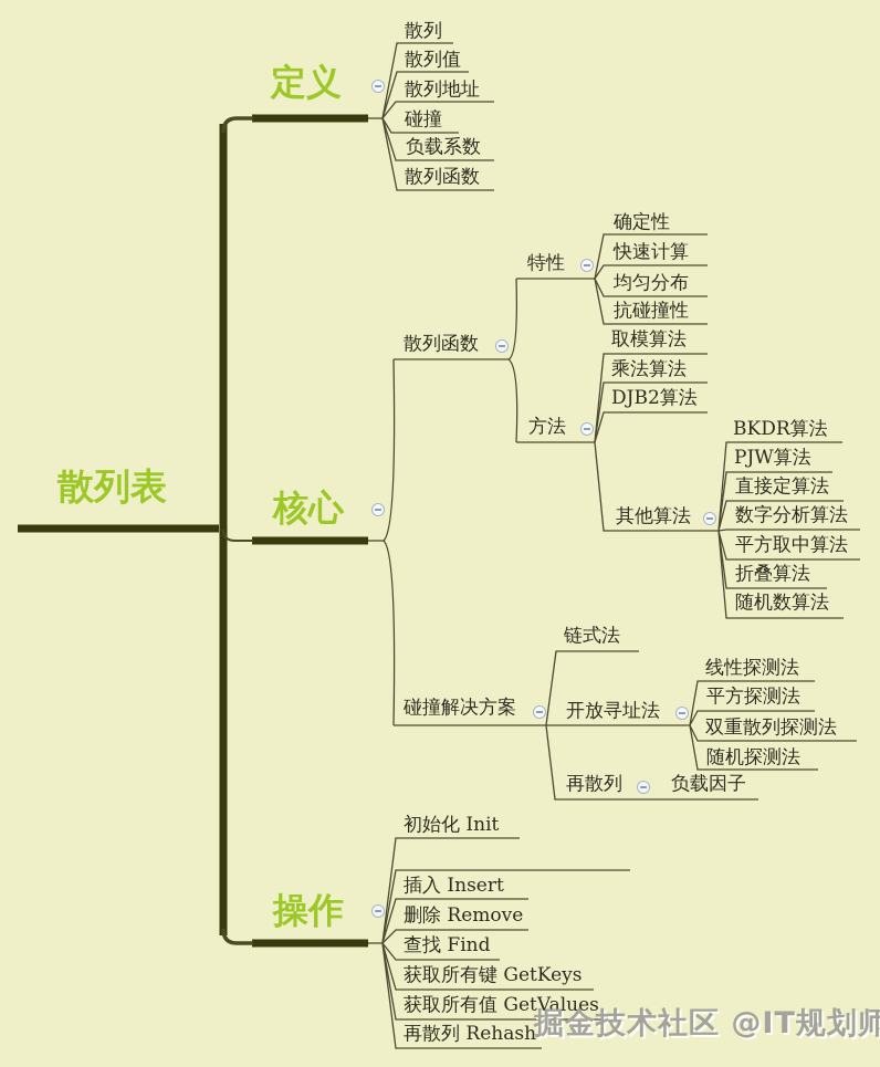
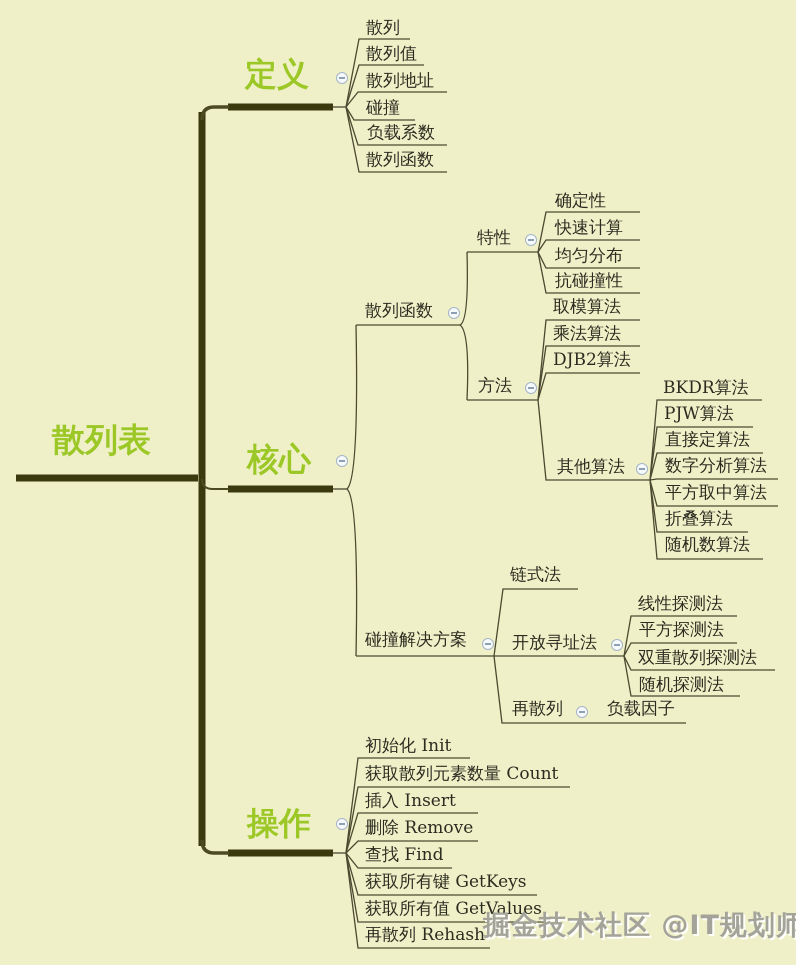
  散列表
  定义
  核心
  操作
  散列
  散列值
  散列地址
  碰撞
  负载系数
  散列函数
  散列函数
  特性
  确定性
  快速计算
  均匀分布
  抗碰撞性
  方法
  取模算法
  乘法算法
  DJB2算法
  其他算法
  BKDR算法
  PJW算法
  直接定算法
  数字分析算法
  平方取中算法
  折叠算法
  随机数算法
  碰撞解决方案
  链式法
  开放寻址法
  线性探测法
  平方探测法
  双重散列探测法
  随机探测法
  再散列
  负载因子
  初始化 Init
+ 获取散列元素数量 Count
  插入 Insert
  删除 Remove
  查找 Find
  获取所有键 GetKeys
  获取所有值 GetValues
  再散列 Rehash
  掘金技术社区 @IT规划师
